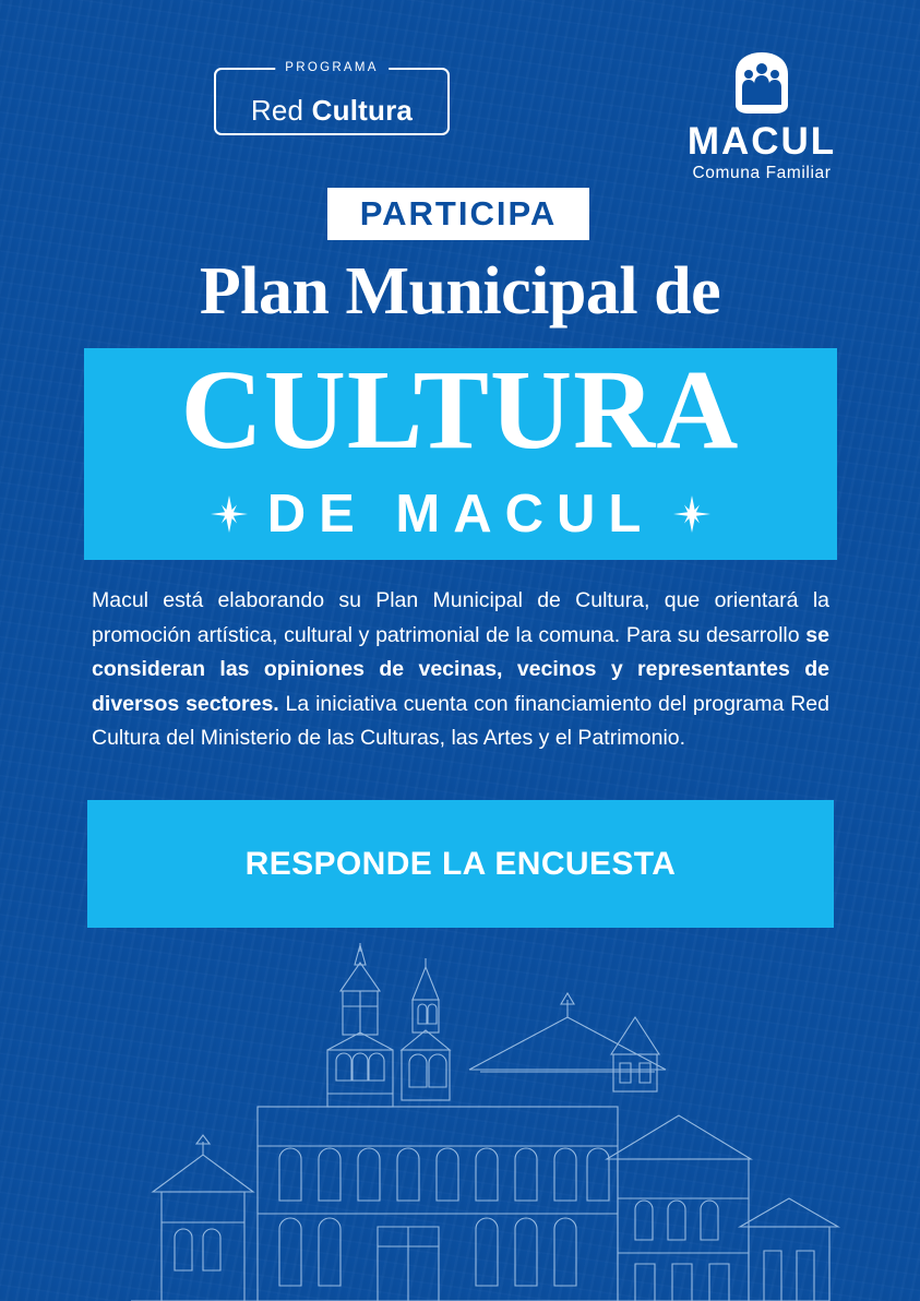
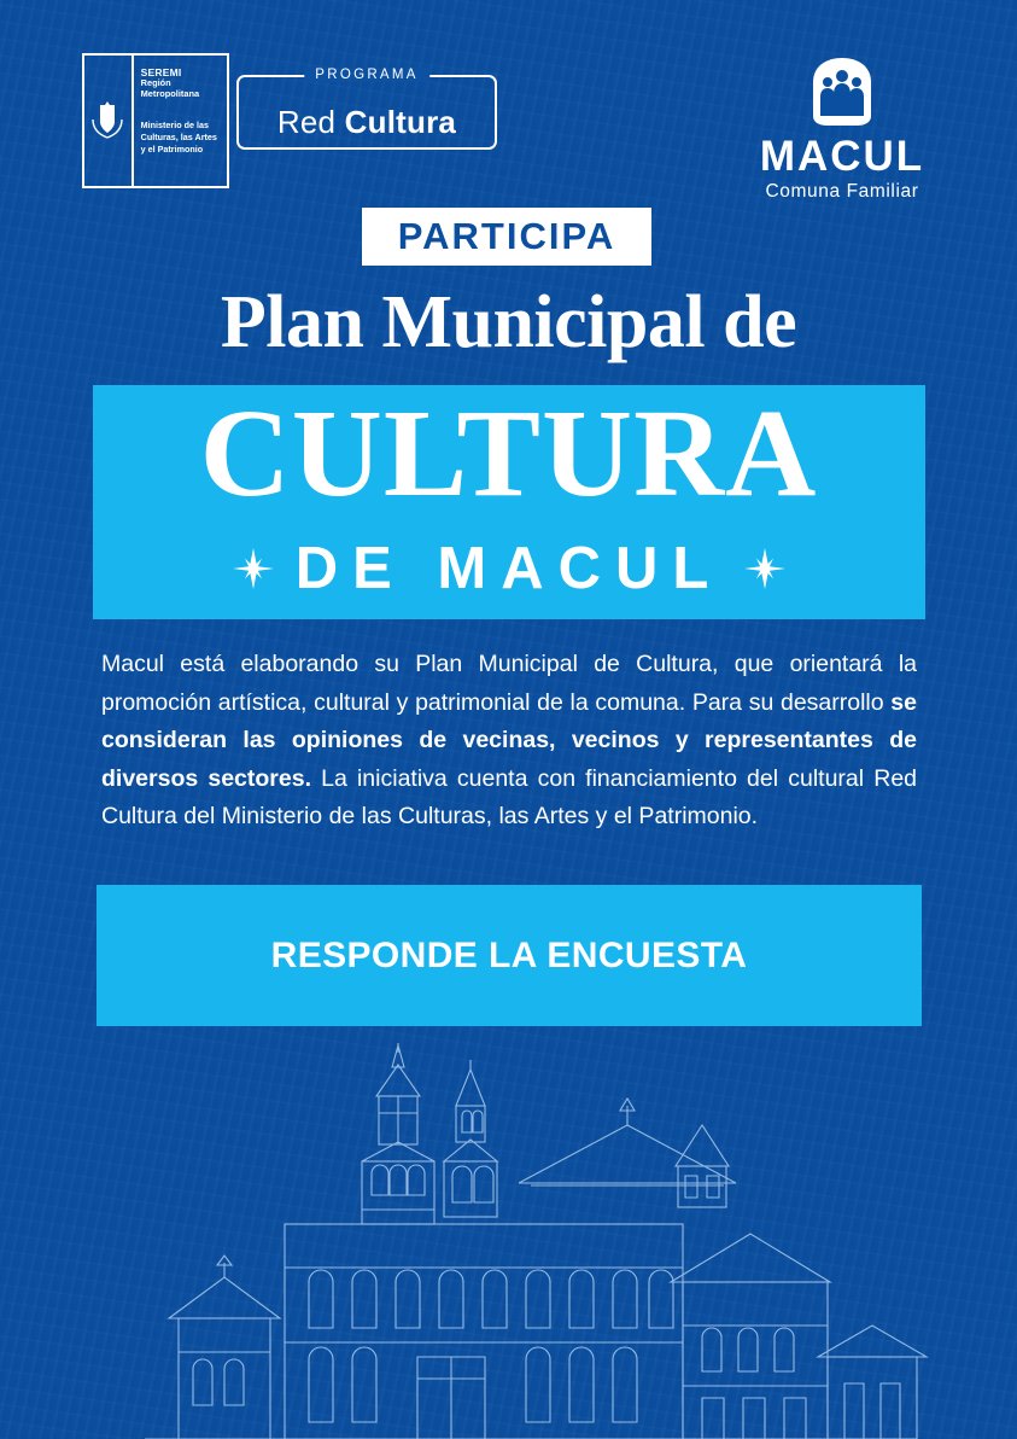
+ SEREMI
+ Región Metropolitana
+ Ministerio de las
+ Culturas, las Artes
+ y el Patrimonio
  PROGRAMA
  Red Cultura
  MACUL
  Comuna Familiar
  PARTICIPA
  Plan Municipal de
  CULTURA
  DE MACUL
- Macul está elaborando su Plan Municipal de Cultura, que orientará la promoción artística, cultural y patrimonial de la comuna. Para su desarrollo se consideran las opiniones de vecinas, vecinos y representantes de diversos sectores. La iniciativa cuenta con financiamiento del programa Red Cultura del Ministerio de las Culturas, las Artes y el Patrimonio.
+ Macul está elaborando su Plan Municipal de Cultura, que orientará la promoción artística, cultural y patrimonial de la comuna. Para su desarrollo se consideran las opiniones de vecinas, vecinos y representantes de diversos sectores. La iniciativa cuenta con financiamiento del cultural Red Cultura del Ministerio de las Culturas, las Artes y el Patrimonio.
  RESPONDE LA ENCUESTA
